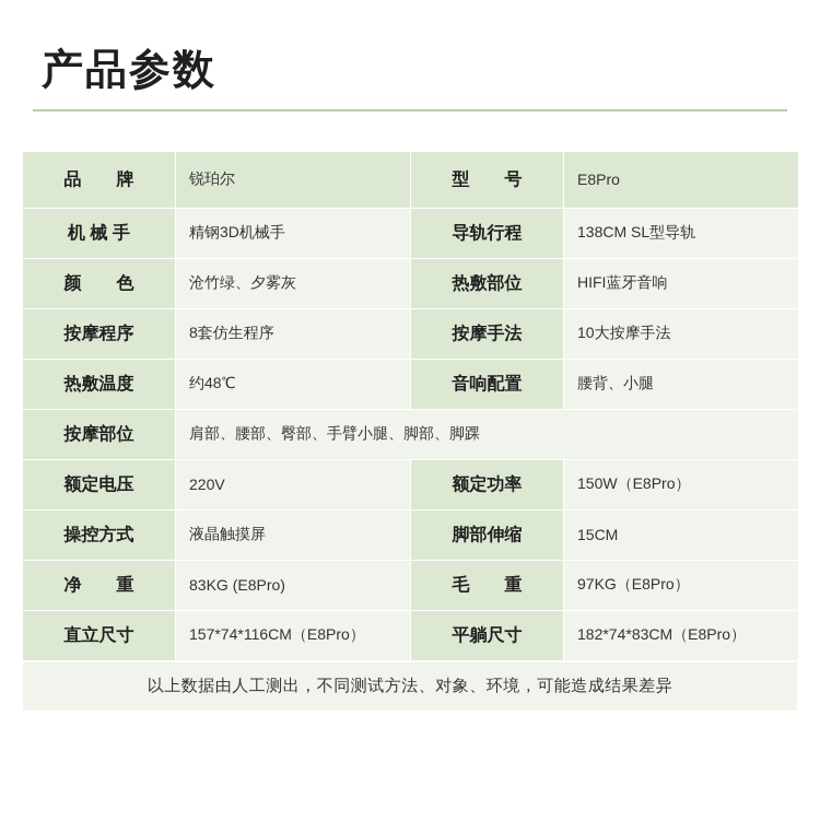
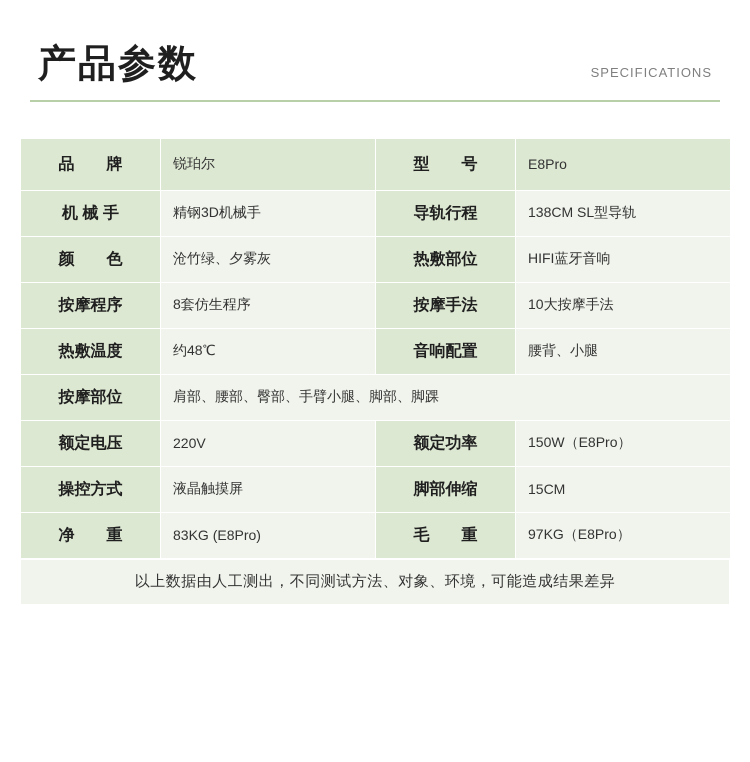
  产品参数
+ SPECIFICATIONS
  品 牌	锐珀尔	型 号	E8Pro
  机 械 手	精钢3D机械手	导轨行程	138CM SL型导轨
  颜 色	沧竹绿、夕雾灰	热敷部位	HIFI蓝牙音响
  按摩程序	8套仿生程序	按摩手法	10大按摩手法
  热敷温度	约48℃	音响配置	腰背、小腿
  按摩部位	肩部、腰部、臀部、手臂小腿、脚部、脚踝
  额定电压	220V	额定功率	150W（E8Pro）
  操控方式	液晶触摸屏	脚部伸缩	15CM
  净 重	83KG (E8Pro)	毛 重	97KG（E8Pro）
- 直立尺寸	157*74*116CM（E8Pro）	平躺尺寸	182*74*83CM（E8Pro）
  以上数据由人工测出，不同测试方法、对象、环境，可能造成结果差异
